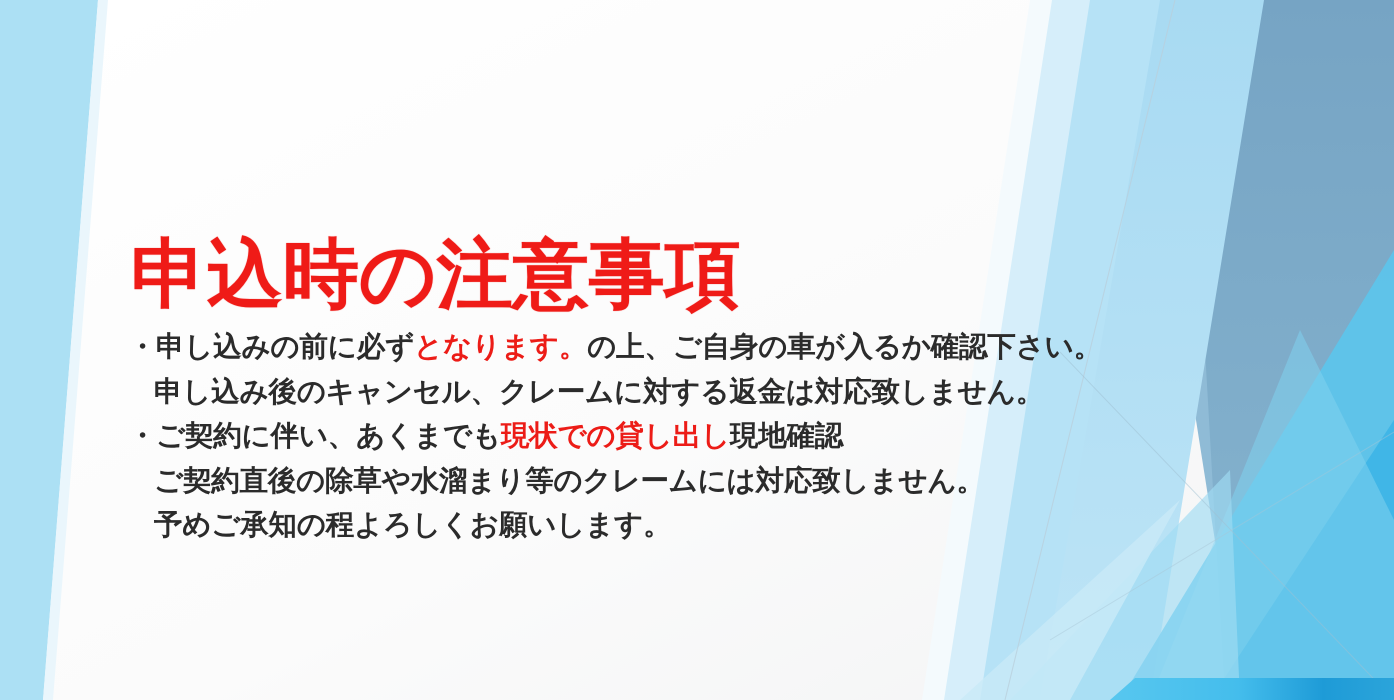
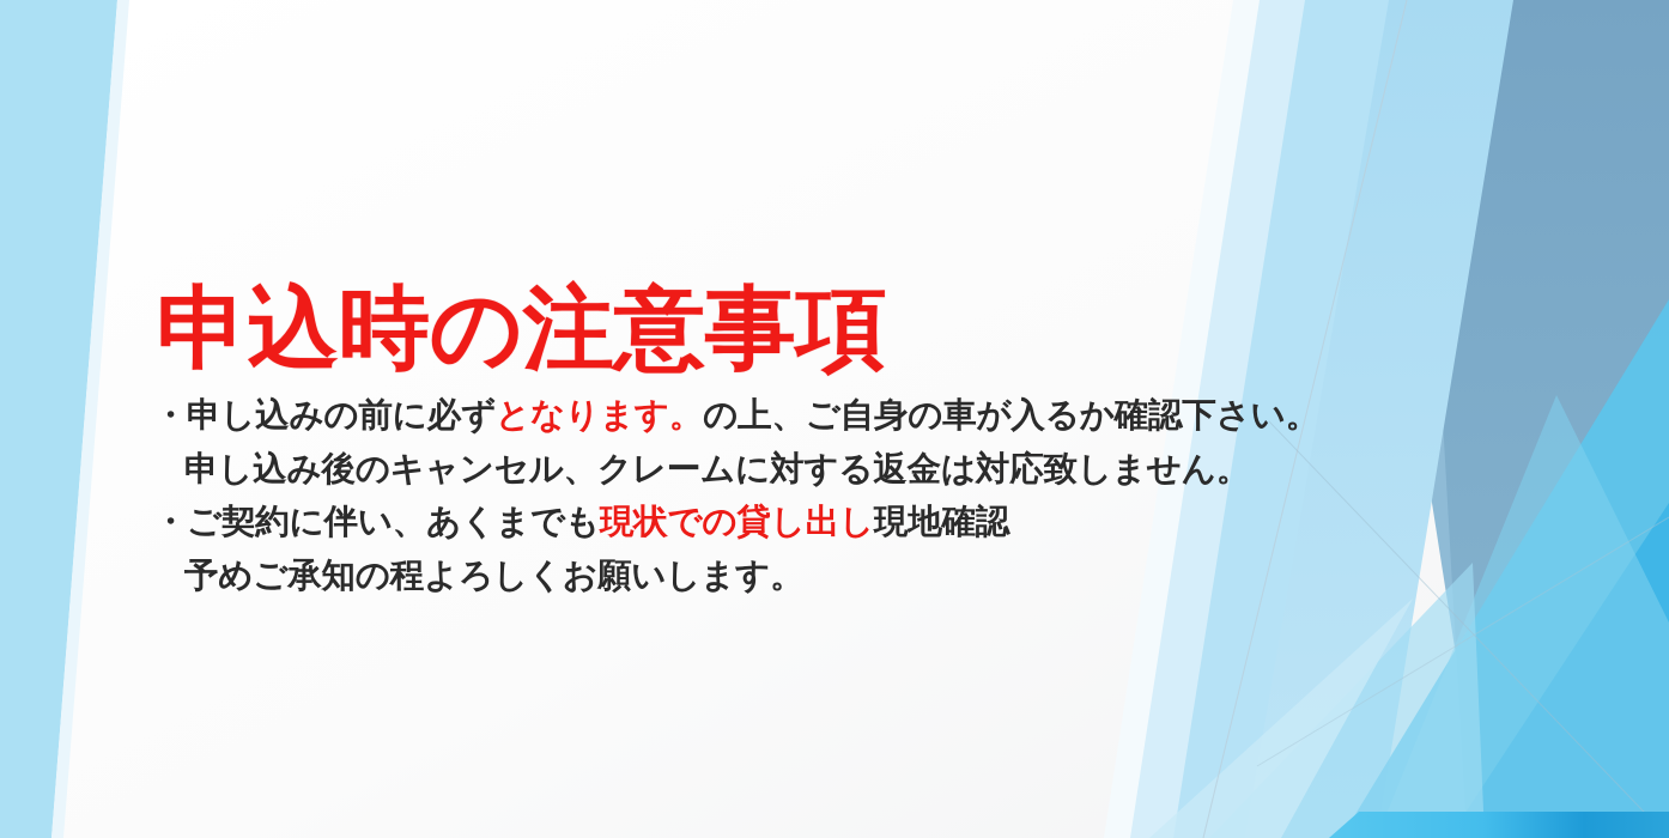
  申込時の注意事項
  ・申し込みの前に必ずとなります。の上、ご自身の車が入るか確認下さい。
  申し込み後のキャンセル、クレームに対する返金は対応致しません。
  ・ご契約に伴い、あくまでも現状での貸し出し現地確認
- ご契約直後の除草や水溜まり等のクレームには対応致しません。
  予めご承知の程よろしくお願いします。
